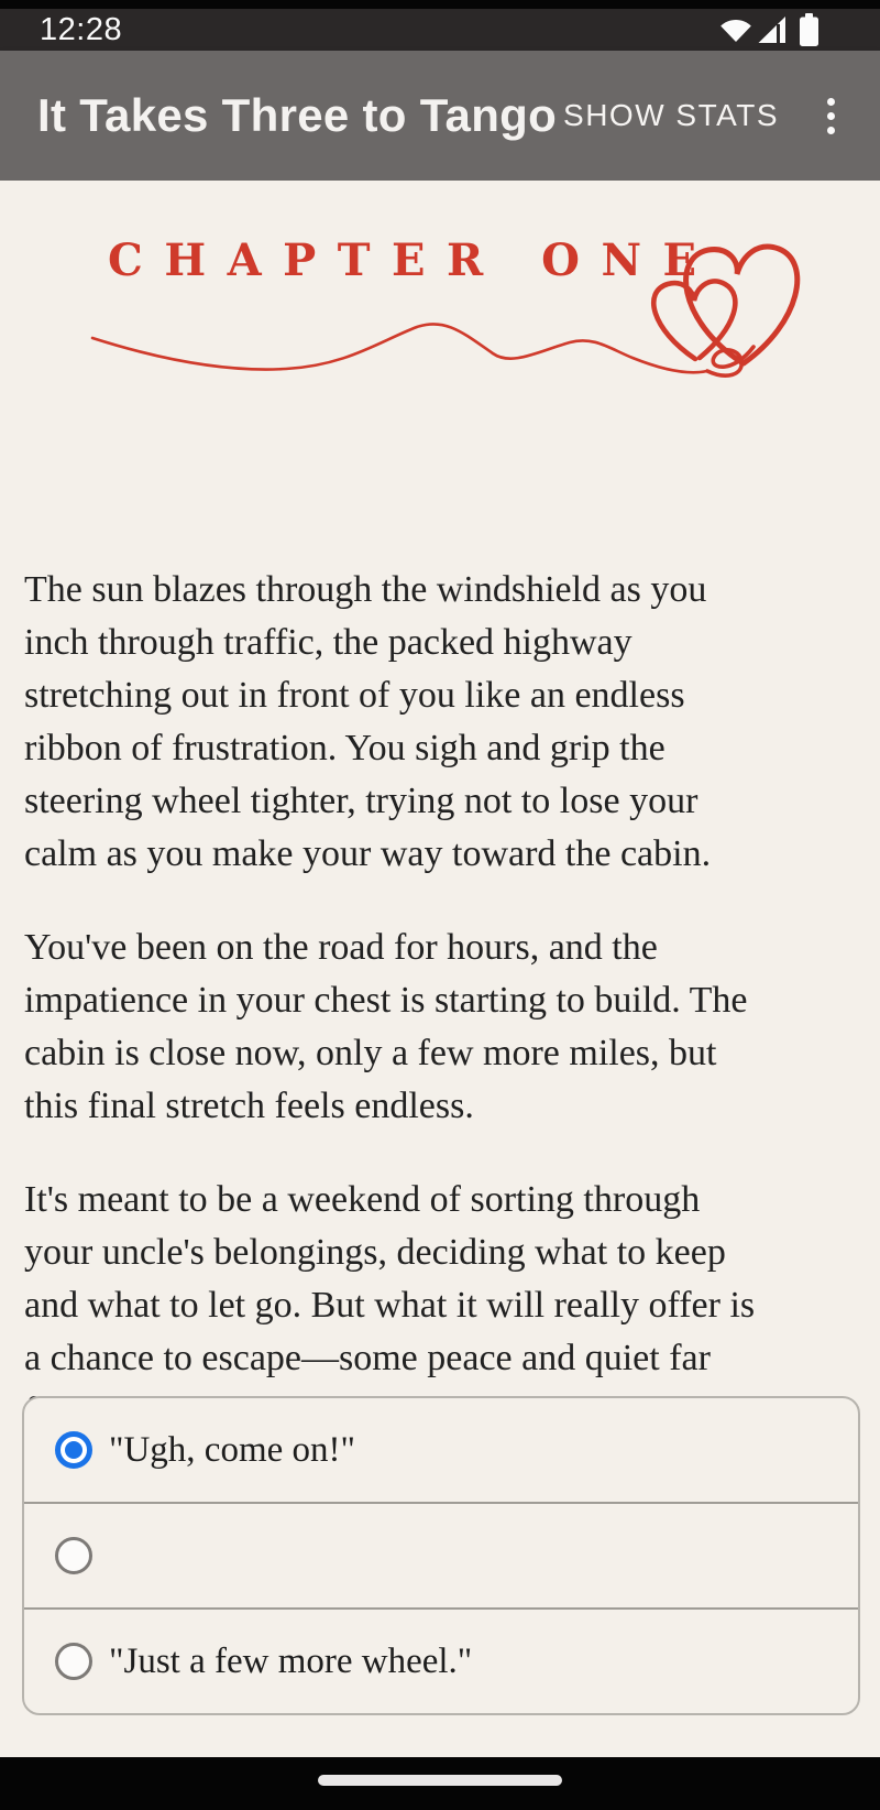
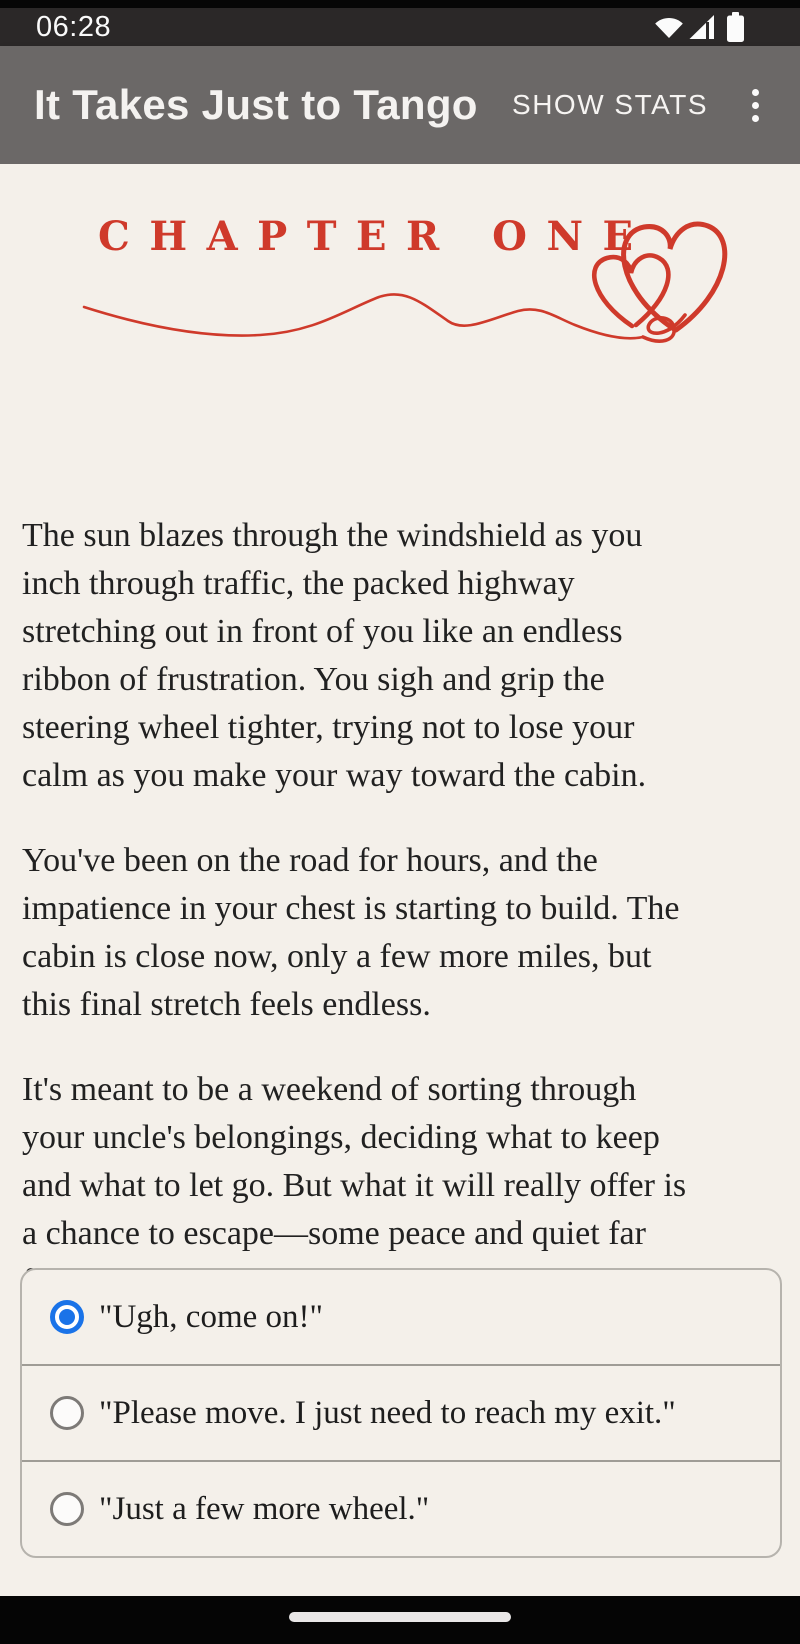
- 12:28
+ 06:28
- It Takes Three to Tango
+ It Takes Just to Tango
  SHOW STATS
  CHAPTER ONE
  The sun blazes through the windshield as you
  inch through traffic, the packed highway
  stretching out in front of you like an endless
  ribbon of frustration. You sigh and grip the
  steering wheel tighter, trying not to lose your
  calm as you make your way toward the cabin.
  You've been on the road for hours, and the
  impatience in your chest is starting to build. The
  cabin is close now, only a few more miles, but
  this final stretch feels endless.
  It's meant to be a weekend of sorting through
  your uncle's belongings, deciding what to keep
  and what to let go. But what it will really offer is
  a chance to escape—some peace and quiet far
  "Ugh, come on!"
+ "Please move. I just need to reach my exit."
  "Just a few more wheel."
